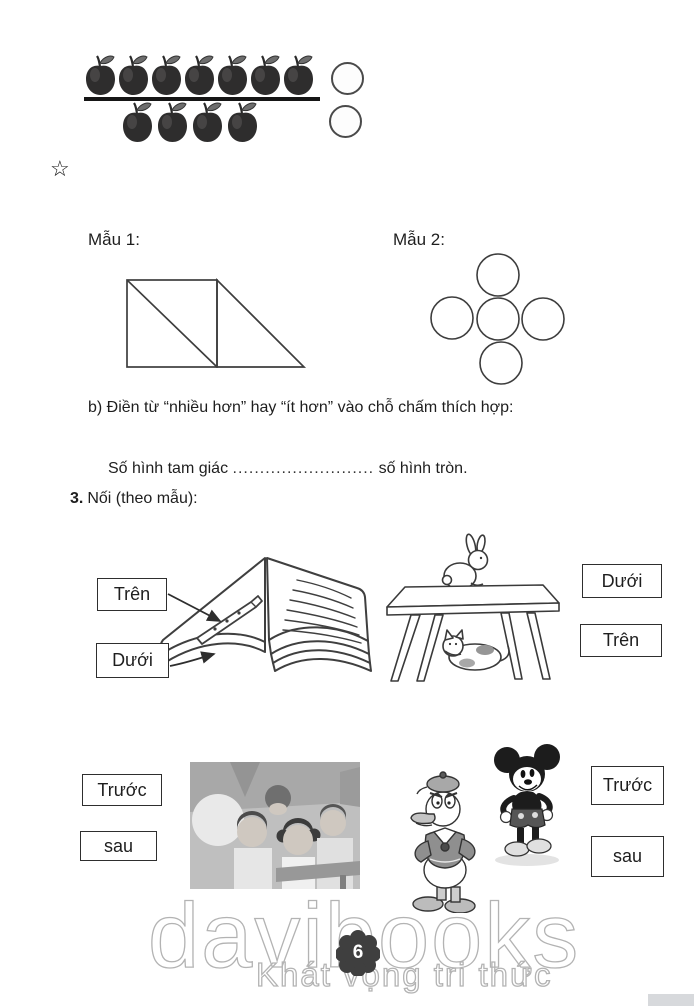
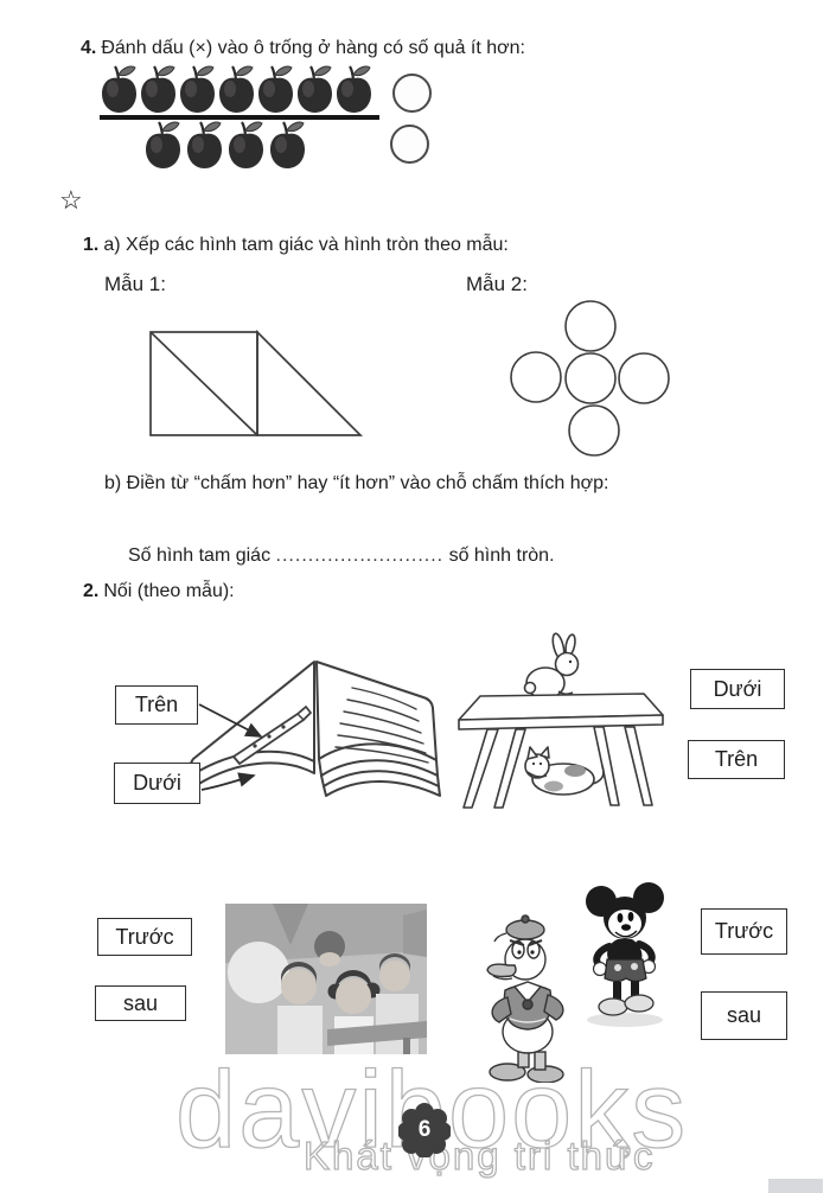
+ 4. Đánh dấu (×) vào ô trống ở hàng có số quả ít hơn:
  ☆
+ 1. a) Xếp các hình tam giác và hình tròn theo mẫu:
  Mẫu 1:
  Mẫu 2:
- b) Điền từ “nhiều hơn” hay “ít hơn” vào chỗ chấm thích hợp:
+ b) Điền từ “chấm hơn” hay “ít hơn” vào chỗ chấm thích hợp:
  Số hình tam giác .......................... số hình tròn.
- 3. Nối (theo mẫu):
+ 2. Nối (theo mẫu):
  Trên
  Dưới
  Dưới
  Trên
  Trước
  sau
  Trước
  sau
  daviooks
  Khátọng tri thức
  6
